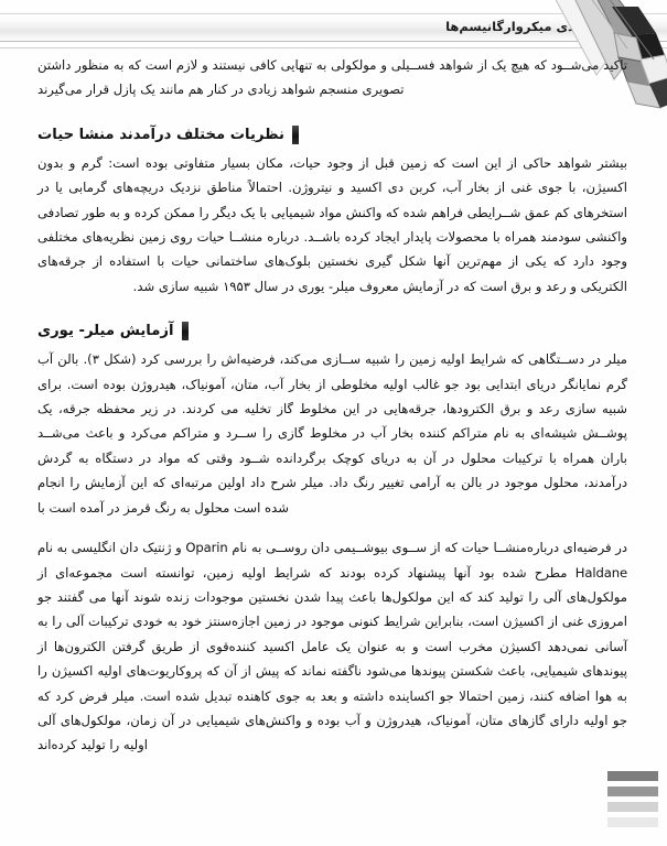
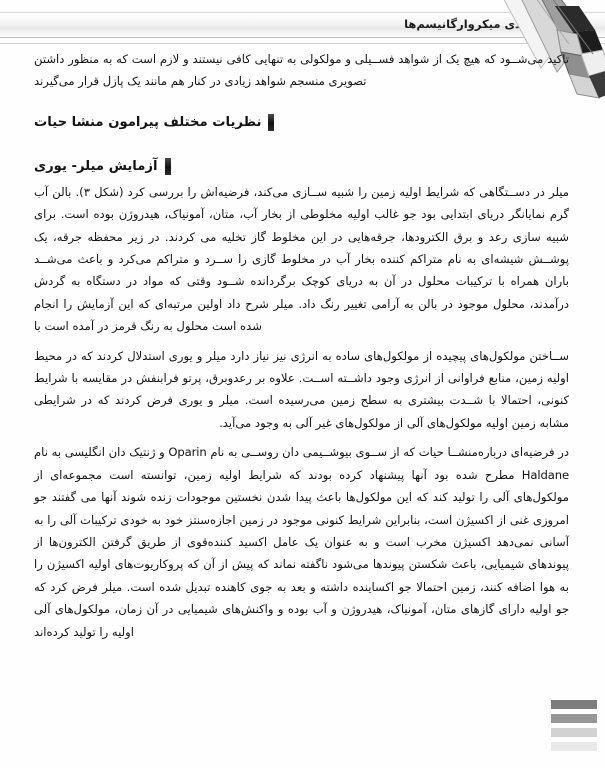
  ی میکروارگانیسم‌ها
  تاکید می‌شــود که هیچ یک از شواهد فســیلی و مولکولی به تنهایی کافی نیستند و لازم است که به منظور داشتن تصویری منسجم شواهد زیادی در کنار هم مانند یک پازل قرار می‌گیرند
- نظریات مختلف درآمدند منشا حیات
+ نظریات مختلف پیرامون منشا حیات
- بیشتر شواهد حاکی از این است که زمین قبل از وجود حیات، مکان بسیار متفاوتی بوده است: گرم و بدون اکسیژن، با جوی غنی از بخار آب، کربن دی اکسید و نیتروژن. احتمالاً مناطق نزدیک دریچه‌های گرمابی یا در استخرهای کم عمق شــرایطی فراهم شده که واکنش مواد شیمیایی با یک دیگر را ممکن کرده و به طور تصادفی واکنشی سودمند همراه با محصولات پایدار ایجاد کرده باشــد. درباره منشــا حیات روی زمین نظریه‌های مختلفی وجود دارد که یکی از مهم‌ترین آنها شکل گیری نخستین بلوک‌های ساختمانی حیات با استفاده از جرقه‌های الکتریکی و رعد و برق است که در آزمایش معروف میلر- یوری در سال ۱۹۵۳ شبیه سازی شد.
  آزمایش میلر- یوری
  میلر در دســتگاهی که شرایط اولیه زمین را شبیه ســازی می‌کند، فرضیه‌اش را بررسی کرد (شکل ۳). بالن آب گرم نمایانگر دریای ابتدایی بود جو غالب اولیه مخلوطی از بخار آب، متان، آمونیاک، هیدروژن بوده است. برای شبیه سازی رعد و برق الکترودها، جرقه‌هایی در این مخلوط گاز تخلیه می کردند. در زیر محفظه جرقه، یک پوشــش شیشه‌ای به نام متراکم کننده بخار آب در مخلوط گازی را ســرد و متراکم می‌کرد و باعث می‌شــد باران همراه با ترکیبات محلول در آن به دریای کوچک برگردانده شــود وقتی که مواد در دستگاه به گردش درآمدند، محلول موجود در بالن به آرامی تغییر رنگ داد. میلر شرح داد اولین مرتبه‌ای که این آزمایش را انجام شده است محلول به رنگ قرمز در آمده است با
+ ســاختن مولکول‌های پیچیده از مولکول‌های ساده به انرژی نیز نیاز دارد میلر و یوری استدلال کردند که در محیط اولیه زمین، منابع فراوانی از انرژی وجود داشــته اســت. علاوه بر رعدوبرق، پرتو فرابنفش در مقایسه با شرایط کنونی، احتمالا با شــدت بیشتری به سطح زمین می‌رسیده است. میلر و یوری فرض کردند که در شرایطی مشابه زمین اولیه مولکول‌های آلی از مولکول‌های غیر آلی به وجود می‌آید.
  در فرضیه‌ای درباره‌منشــا حیات که از ســوی بیوشــیمی دان روســی به نام Oparin و ژنتیک دان انگلیسی به نام Haldane مطرح شده بود آنها پیشنهاد کرده بودند که شرایط اولیه زمین، توانسته است مجموعه‌ای از مولکول‌های آلی را تولید کند که این مولکول‌ها باعث پیدا شدن نخستین موجودات زنده شوند آنها می گفتند جو امروزی غنی از اکسیژن است، بنابراین شرایط کنونی موجود در زمین اجازه‌سنتز خود به خودی ترکیبات آلی را به آسانی نمی‌دهد اکسیژن مخرب است و به عنوان یک عامل اکسید کننده‌قوی از طریق گرفتن الکترون‌ها از پیوندهای شیمیایی، باعث شکستن پیوندها می‌شود ناگفته نماند که پیش از آن که پروکاریوت‌های اولیه اکسیژن را به هوا اضافه کنند، زمین احتمالا جو اکساینده داشته و بعد به جوی کاهنده تبدیل شده است. میلر فرض کرد که جو اولیه دارای گازهای متان، آمونیاک، هیدروژن و آب بوده و واکنش‌های شیمیایی در آن زمان، مولکول‌های آلی اولیه را تولید کرده‌اند
